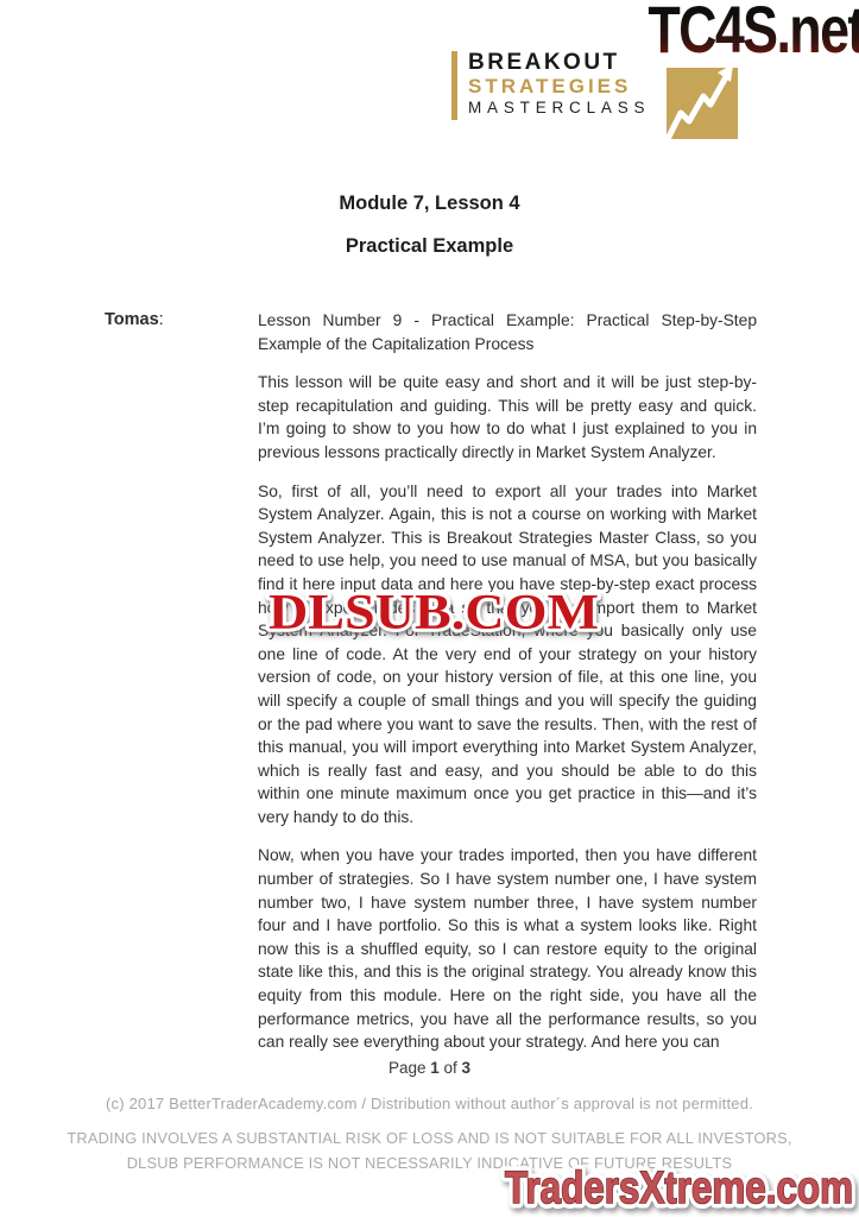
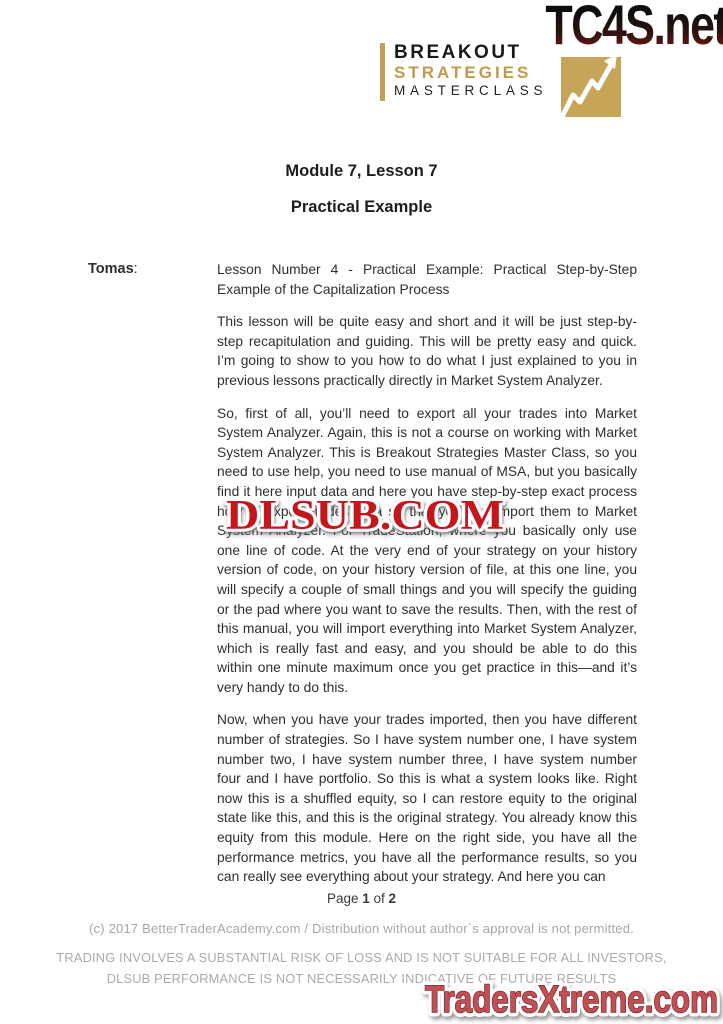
  TC4S.net
  BREAKOUT
  STRATEGIES
  MASTERCLASS
- Module 7, Lesson 4
+ Module 7, Lesson 7
  Practical Example
  Tomas:
- Lesson Number 9 - Practical Example: Practical Step-by-Step Example of the Capitalization Process
+ Lesson Number 4 - Practical Example: Practical Step-by-Step Example of the Capitalization Process
  This lesson will be quite easy and short and it will be just step-by-step recapitulation and guiding. This will be pretty easy and quick. I’m going to show to you how to do what I just explained to you in previous lessons practically directly in Market System Analyzer.
  So, first of all, you’ll need to export all your trades into Market System Analyzer. Again, this is not a course on working with Market System Analyzer. This is Breakout Strategies Master Class, so you need to use help, you need to use manual of MSA, but you basically find it here input data and here you have step-by-step exact process how to export trades data so that you can import them to Market System Analyzer. For TradeStation, where you basically only use one line of code. At the very end of your strategy on your history version of code, on your history version of file, at this one line, you will specify a couple of small things and you will specify the guiding or the pad where you want to save the results. Then, with the rest of this manual, you will import everything into Market System Analyzer, which is really fast and easy, and you should be able to do this within one minute maximum once you get practice in this—and it’s very handy to do this.
  Now, when you have your trades imported, then you have different number of strategies. So I have system number one, I have system number two, I have system number three, I have system number four and I have portfolio. So this is what a system looks like. Right now this is a shuffled equity, so I can restore equity to the original state like this, and this is the original strategy. You already know this equity from this module. Here on the right side, you have all the performance metrics, you have all the performance results, so you can really see everything about your strategy. And here you can
  DLSUB.COM
- Page 1 of 3
+ Page 1 of 2
  (c) 2017 BetterTraderAcademy.com / Distribution without author´s approval is not permitted.
  TRADING INVOLVES A SUBSTANTIAL RISK OF LOSS AND IS NOT SUITABLE FOR ALL INVESTORS,
  DLSUB PERFORMANCE IS NOT NECESSARILY INDICATIVE OF FUTURE RESULTS
  TradersXtreme.com
